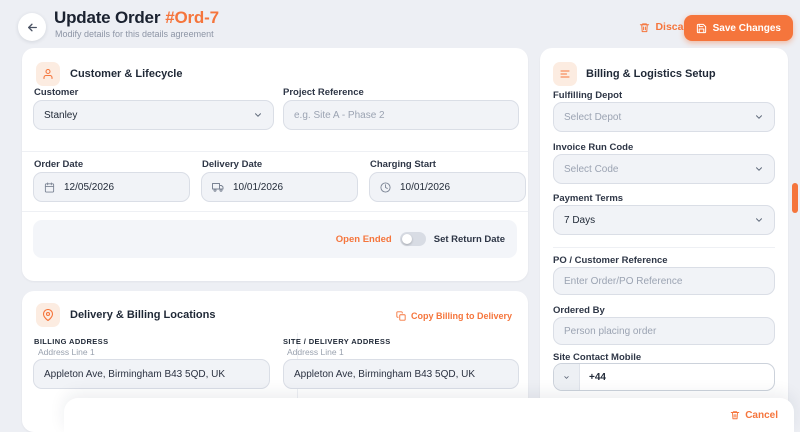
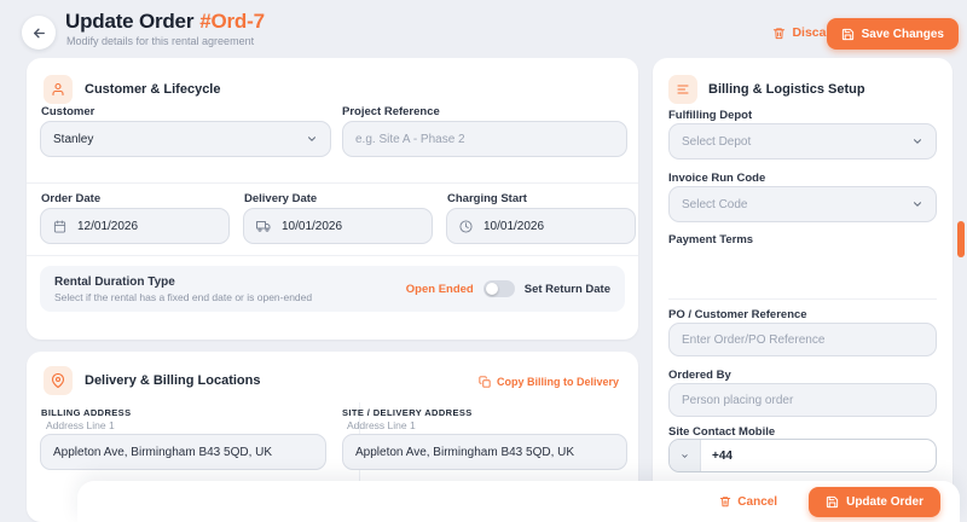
  Update Order #Ord-7
- Modify details for this details agreement
+ Modify details for this rental agreement
  Disca
  Save Changes
  Customer & Lifecycle
  Customer
  Stanley
  Project Reference
  e.g. Site A - Phase 2
  Order Date
- 12/05/2026
+ 12/01/2026
  Delivery Date
  10/01/2026
  Charging Start
  10/01/2026
+ Rental Duration Type
+ Select if the rental has a fixed end date or is open-ended
  Open Ended
  Set Return Date
  Delivery & Billing Locations
  Copy Billing to Delivery
  BILLING ADDRESS
  Address Line 1
  Appleton Ave, Birmingham B43 5QD, UK
  SITE / DELIVERY ADDRESS
  Address Line 1
  Appleton Ave, Birmingham B43 5QD, UK
  Billing & Logistics Setup
  Fulfilling Depot
  Select Depot
  Invoice Run Code
  Select Code
  Payment Terms
- 7 Days
  PO / Customer Reference
  Enter Order/PO Reference
  Ordered By
  Person placing order
  Site Contact Mobile
  +44
  Cancel
+ Update Order
